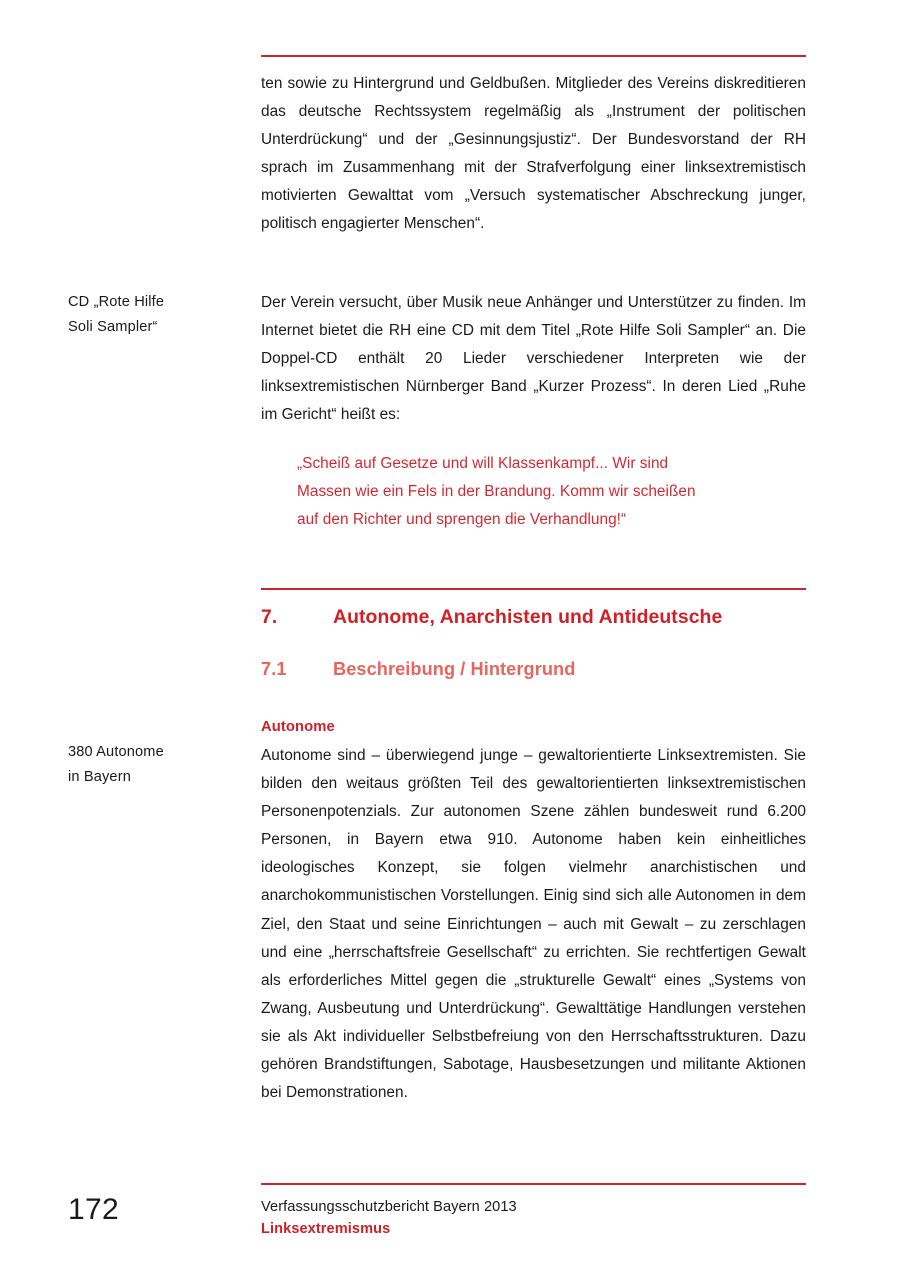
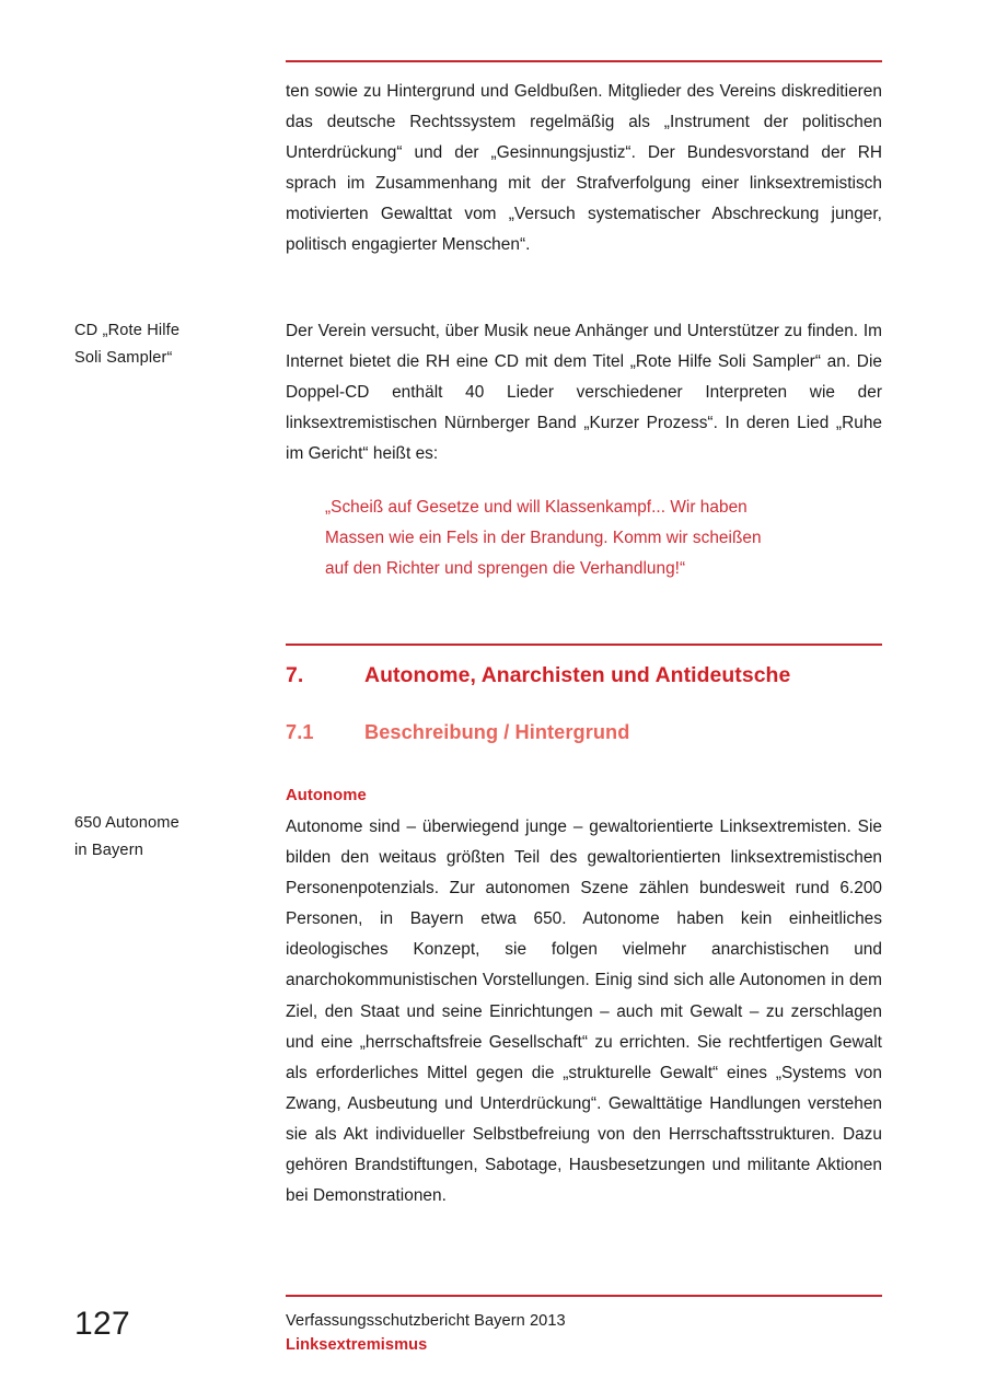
  ten sowie zu Hintergrund und Geldbußen. Mitglieder des Vereins diskreditieren das deutsche Rechtssystem regelmäßig als „Instrument der politischen Unterdrückung“ und der „Gesinnungsjustiz“. Der Bundesvorstand der RH sprach im Zusammenhang mit der Strafverfolgung einer linksextremistisch motivierten Gewalttat vom „Versuch systematischer Abschreckung junger, politisch engagierter Menschen“.
  CD „Rote Hilfe
  Soli Sampler“
- Der Verein versucht, über Musik neue Anhänger und Unterstützer zu finden. Im Internet bietet die RH eine CD mit dem Titel „Rote Hilfe Soli Sampler“ an. Die Doppel-CD enthält 20 Lieder verschiedener Interpreten wie der linksextremistischen Nürnberger Band „Kurzer Prozess“. In deren Lied „Ruhe im Gericht“ heißt es:
+ Der Verein versucht, über Musik neue Anhänger und Unterstützer zu finden. Im Internet bietet die RH eine CD mit dem Titel „Rote Hilfe Soli Sampler“ an. Die Doppel-CD enthält 40 Lieder verschiedener Interpreten wie der linksextremistischen Nürnberger Band „Kurzer Prozess“. In deren Lied „Ruhe im Gericht“ heißt es:
- „Scheiß auf Gesetze und will Klassenkampf... Wir sind
+ „Scheiß auf Gesetze und will Klassenkampf... Wir haben
  Massen wie ein Fels in der Brandung. Komm wir scheißen
  auf den Richter und sprengen die Verhandlung!“
  7.
  Autonome, Anarchisten und Antideutsche
  7.1
  Beschreibung / Hintergrund
- 380 Autonome
+ 650 Autonome
  in Bayern
  Autonome
- Autonome sind – überwiegend junge – gewaltorientierte Linksextremisten. Sie bilden den weitaus größten Teil des gewaltorientierten linksextremistischen Personenpotenzials. Zur autonomen Szene zählen bundesweit rund 6.200 Personen, in Bayern etwa 910. Autonome haben kein einheitliches ideologisches Konzept, sie folgen vielmehr anarchistischen und anarchokommunistischen Vorstellungen. Einig sind sich alle Autonomen in dem Ziel, den Staat und seine Einrichtungen – auch mit Gewalt – zu zerschlagen und eine „herrschaftsfreie Gesellschaft“ zu errichten. Sie rechtfertigen Gewalt als erforderliches Mittel gegen die „strukturelle Gewalt“ eines „Systems von Zwang, Ausbeutung und Unterdrückung“. Gewalttätige Handlungen verstehen sie als Akt individueller Selbstbefreiung von den Herrschaftsstrukturen. Dazu gehören Brandstiftungen, Sabotage, Hausbesetzungen und militante Aktionen bei Demonstrationen.
+ Autonome sind – überwiegend junge – gewaltorientierte Linksextremisten. Sie bilden den weitaus größten Teil des gewaltorientierten linksextremistischen Personenpotenzials. Zur autonomen Szene zählen bundesweit rund 6.200 Personen, in Bayern etwa 650. Autonome haben kein einheitliches ideologisches Konzept, sie folgen vielmehr anarchistischen und anarchokommunistischen Vorstellungen. Einig sind sich alle Autonomen in dem Ziel, den Staat und seine Einrichtungen – auch mit Gewalt – zu zerschlagen und eine „herrschaftsfreie Gesellschaft“ zu errichten. Sie rechtfertigen Gewalt als erforderliches Mittel gegen die „strukturelle Gewalt“ eines „Systems von Zwang, Ausbeutung und Unterdrückung“. Gewalttätige Handlungen verstehen sie als Akt individueller Selbstbefreiung von den Herrschaftsstrukturen. Dazu gehören Brandstiftungen, Sabotage, Hausbesetzungen und militante Aktionen bei Demonstrationen.
- 172
+ 127
  Verfassungsschutzbericht Bayern 2013
  Linksextremismus
